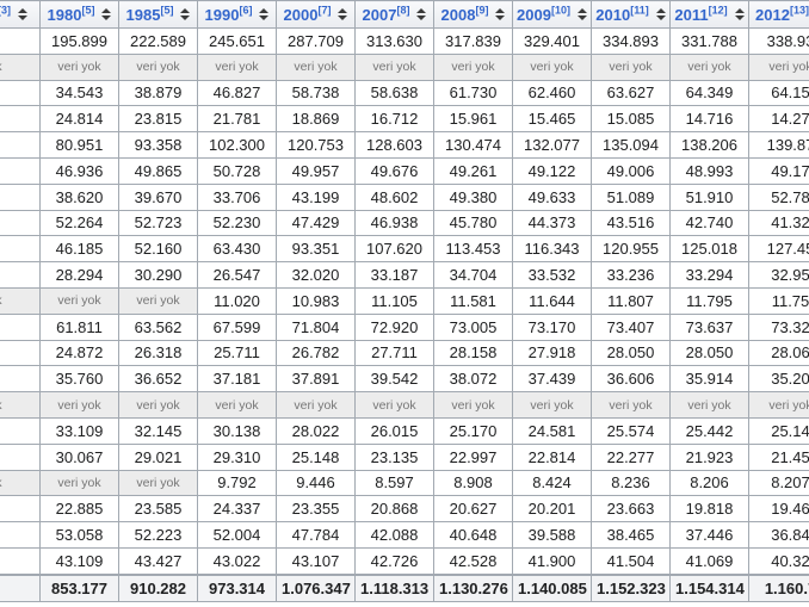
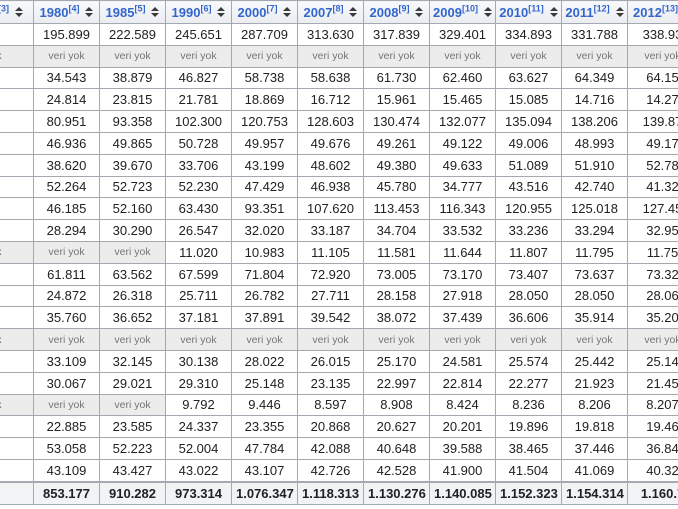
- 3]	1980[5]	1985[5]	1990[6]	2000[7]	2007[8]	2008[9]	2009[10]	2010[11]	2011[12]	2012[13]
+ 3]	1980[4]	1985[5]	1990[6]	2000[7]	2007[8]	2008[9]	2009[10]	2010[11]	2011[12]	2012[13]
  	195.899	222.589	245.651	287.709	313.630	317.839	329.401	334.893	331.788	338.9
  	veri yok	veri yok	veri yok	veri yok	veri yok	veri yok	veri yok	veri yok	veri yok	veri yo
  	34.543	38.879	46.827	58.738	58.638	61.730	62.460	63.627	64.349	64.15
  	24.814	23.815	21.781	18.869	16.712	15.961	15.465	15.085	14.716	14.27
  	80.951	93.358	102.300	120.753	128.603	130.474	132.077	135.094	138.206	139.8
  	46.936	49.865	50.728	49.957	49.676	49.261	49.122	49.006	48.993	49.17
  	38.620	39.670	33.706	43.199	48.602	49.380	49.633	51.089	51.910	52.78
- 	52.264	52.723	52.230	47.429	46.938	45.780	44.373	43.516	42.740	41.32
+ 	52.264	52.723	52.230	47.429	46.938	45.780	34.777	43.516	42.740	41.32
  	46.185	52.160	63.430	93.351	107.620	113.453	116.343	120.955	125.018	127.4
  	28.294	30.290	26.547	32.020	33.187	34.704	33.532	33.236	33.294	32.95
  	veri yok	veri yok	11.020	10.983	11.105	11.581	11.644	11.807	11.795	11.75
  	61.811	63.562	67.599	71.804	72.920	73.005	73.170	73.407	73.637	73.32
  	24.872	26.318	25.711	26.782	27.711	28.158	27.918	28.050	28.050	28.06
  	35.760	36.652	37.181	37.891	39.542	38.072	37.439	36.606	35.914	35.20
  	veri yok	veri yok	veri yok	veri yok	veri yok	veri yok	veri yok	veri yok	veri yok	veri yo
  	33.109	32.145	30.138	28.022	26.015	25.170	24.581	25.574	25.442	25.14
  	30.067	29.021	29.310	25.148	23.135	22.997	22.814	22.277	21.923	21.45
  	veri yok	veri yok	9.792	9.446	8.597	8.908	8.424	8.236	8.206	8.207
- 	22.885	23.585	24.337	23.355	20.868	20.627	20.201	23.663	19.818	19.46
+ 	22.885	23.585	24.337	23.355	20.868	20.627	20.201	19.896	19.818	19.46
  	53.058	52.223	52.004	47.784	42.088	40.648	39.588	38.465	37.446	36.84
  	43.109	43.427	43.022	43.107	42.726	42.528	41.900	41.504	41.069	40.32
  	853.177	910.282	973.314	1.076.347	1.118.313	1.130.276	1.140.085	1.152.323	1.154.314	1.160.
